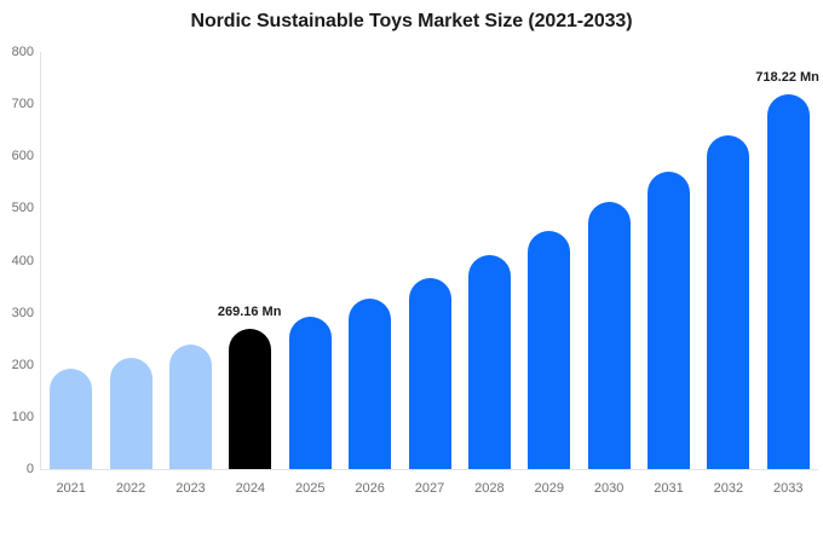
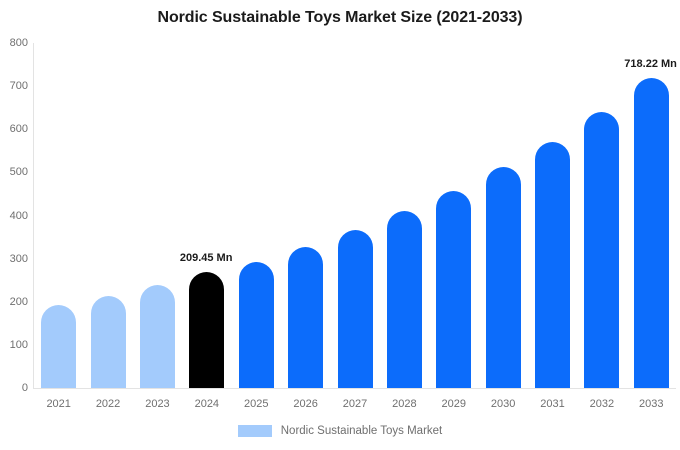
  Nordic Sustainable Toys Market Size (2021-2033)
  0
  100
  200
  300
  400
  500
  600
  700
  800
- 269.16 Mn
+ 209.45 Mn
  718.22 Mn
  2021
  2022
  2023
  2024
  2025
  2026
  2027
  2028
  2029
  2030
  2031
  2032
  2033
+ Nordic Sustainable Toys Market
